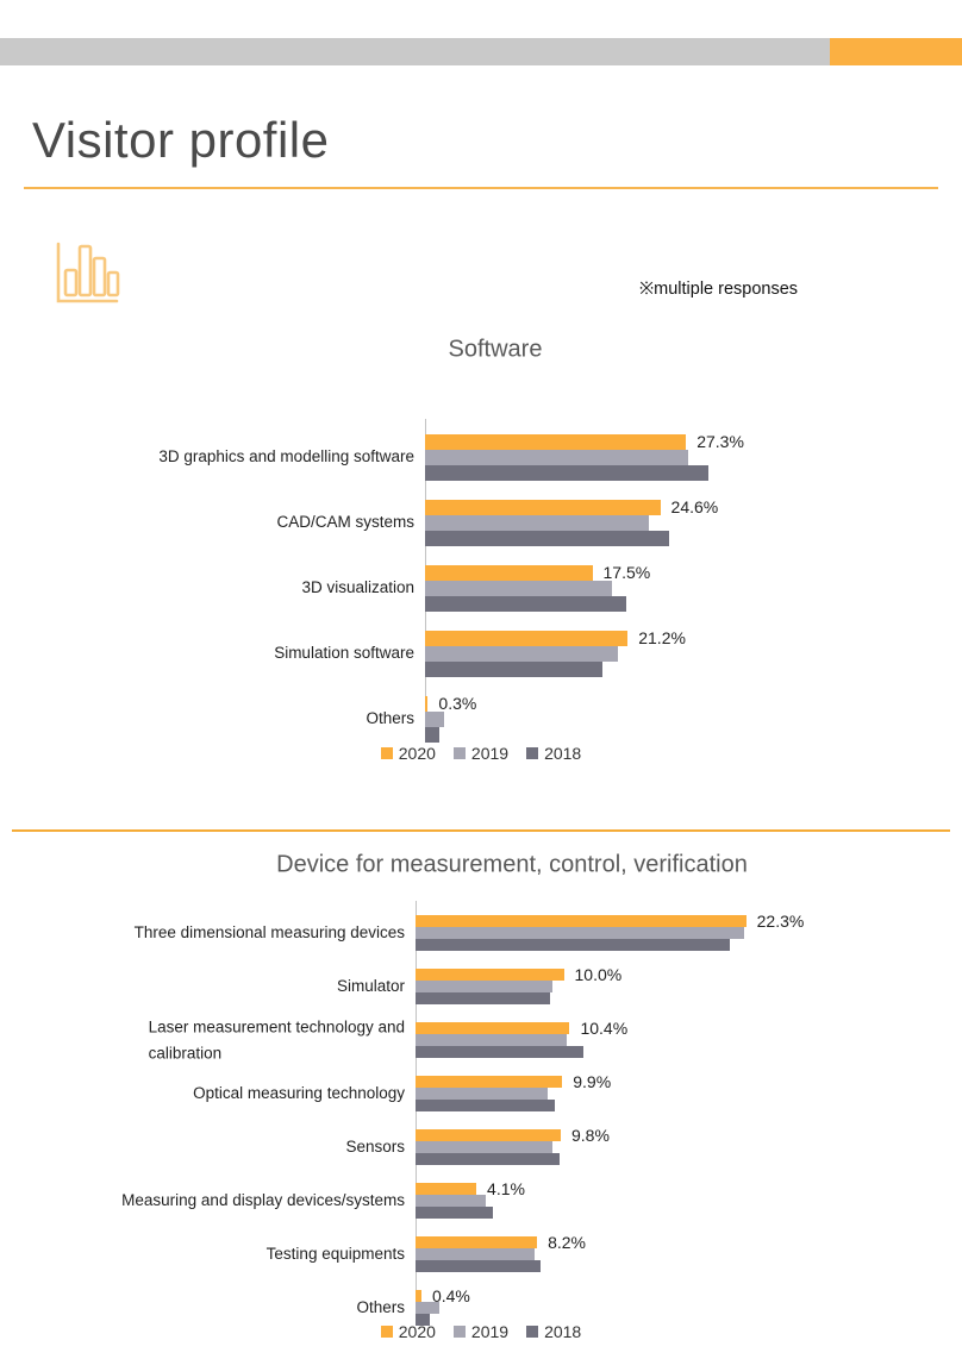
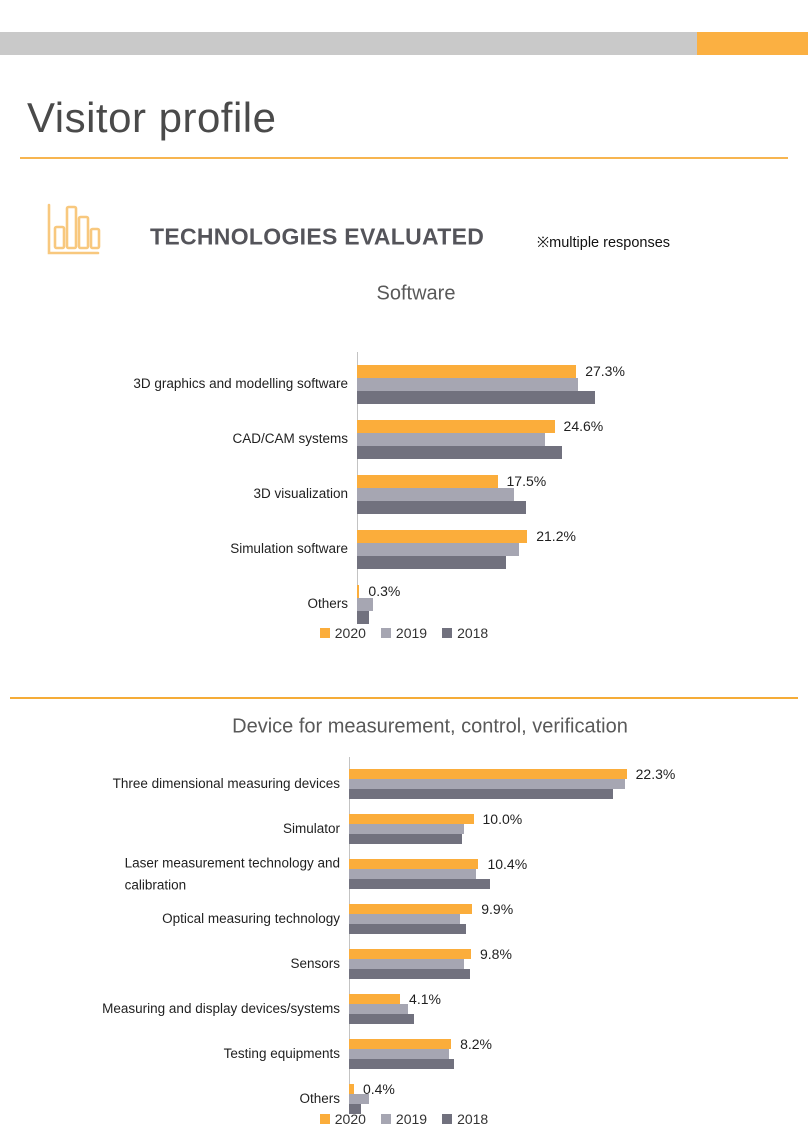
  Visitor profile
+ TECHNOLOGIES EVALUATED
  ※multiple responses
  Software
  3D graphics and modelling software
  27.3%
  CAD/CAM systems
  24.6%
  3D visualization
  17.5%
  Simulation software
  21.2%
  Others
  0.3%
  2020
  2019
  2018
  Device for measurement, control, verification
  Three dimensional measuring devices
  22.3%
  Simulator
  10.0%
  Laser measurement technology and
  calibration
  10.4%
  Optical measuring technology
  9.9%
  Sensors
  9.8%
  Measuring and display devices/systems
  4.1%
  Testing equipments
  8.2%
  Others
  0.4%
  2020
  2019
  2018
